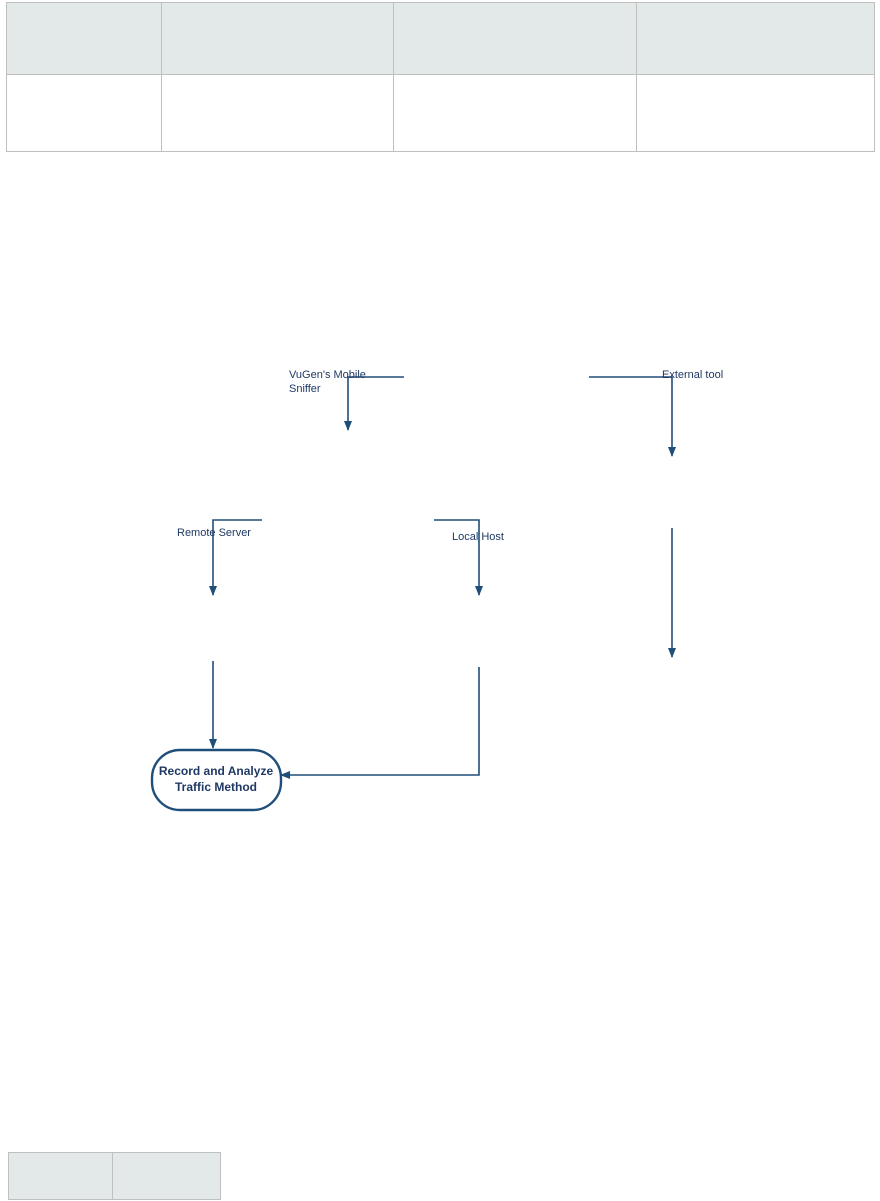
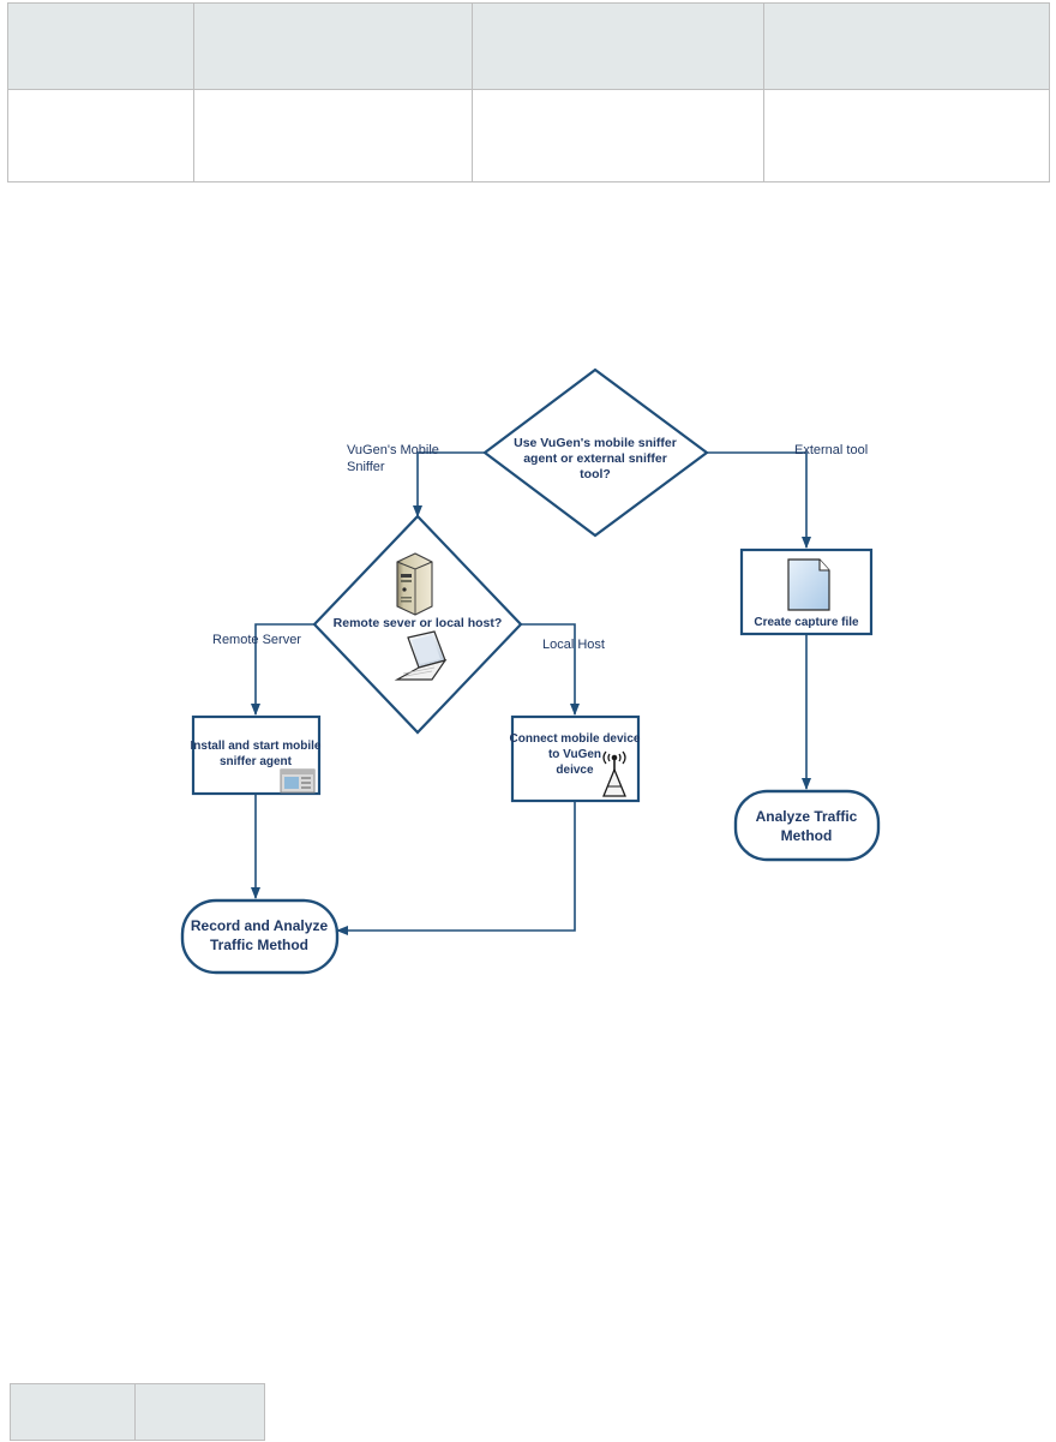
  VuGen's Mobile
  Sniffer
  External tool
  Remote Server
  Local Host
+ Use VuGen's mobile sniffer
+ agent or external sniffer
+ tool?
+ Remote sever or local host?
+ Install and start mobile
+ sniffer agent
+ Connect mobile device
+ to VuGen
+ deivce
+ Create capture file
+ Analyze Traffic
+ Method
  Record and Analyze
  Traffic Method
